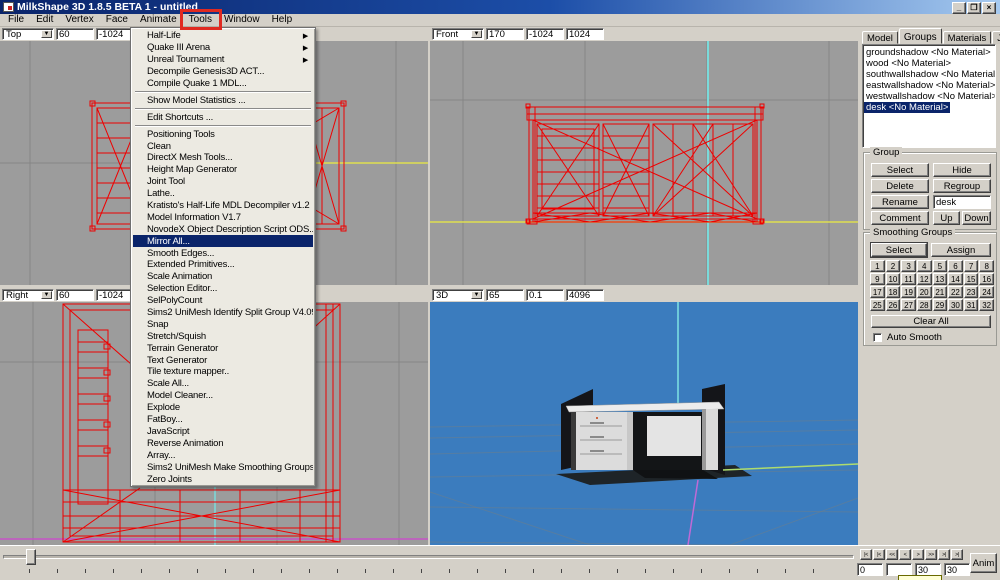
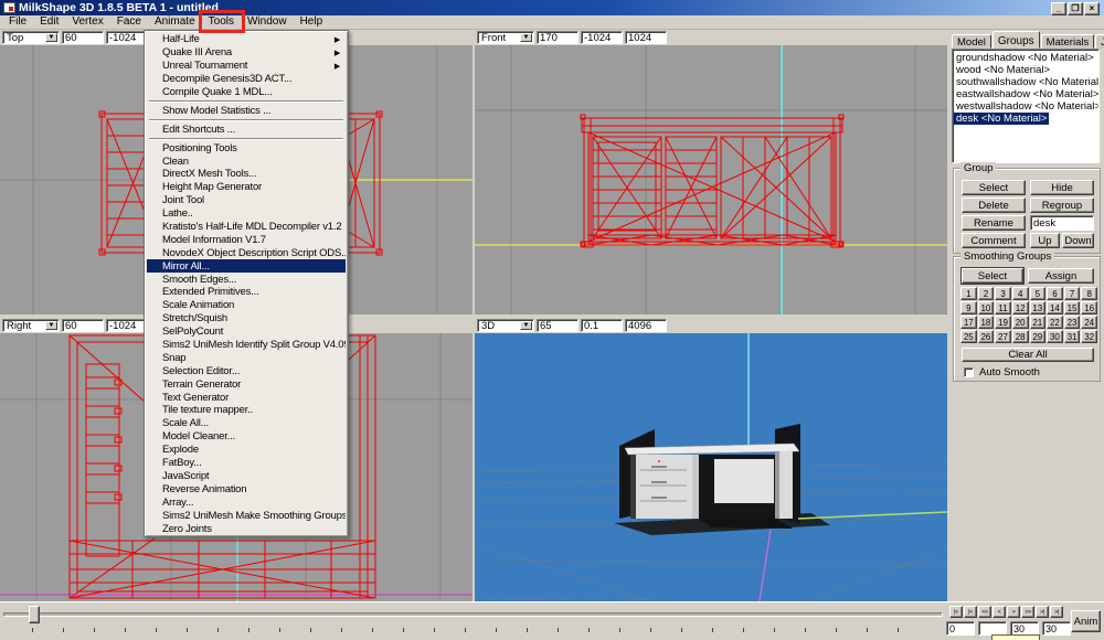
  MilkShape 3D 1.8.5 BETA 1 - untitled
  _
  ❐
  ×
  File
  Edit
  Vertex
  Face
  Animate
  Tools
  Window
  Help
  Top
  60
  -1024
  Front
  170
  -1024
  1024
  Right
  60
  -1024
  3D
  65
  0.1
  4096
  Model
  Groups
  Materials
  groundshadow <No Material>
  wood <No Material>
  southwallshadow <No Material
  eastwallshadow <No Material>
  westwallshadow <No Material>
  desk <No Material>
  Group
  Select
  Hide
  Delete
  Regroup
  Rename
  desk
  Comment
  Up
  Down
  Smoothing Groups
  Select
  Assign
  1
  2
  3
  4
  5
  6
  7
  8
  9
  10
  11
  12
  13
  14
  15
  16
  17
  18
  19
  20
  21
  22
  23
  24
  25
  26
  27
  28
  29
  30
  31
  32
  Clear All
  Auto Smooth
  Half-Life
  Quake III Arena
  Unreal Tournament
  Decompile Genesis3D ACT...
  Compile Quake 1 MDL...
  Show Model Statistics ...
  Edit Shortcuts ...
  Positioning Tools
  Clean
  DirectX Mesh Tools...
  Height Map Generator
  Joint Tool
  Lathe..
  Kratisto's Half-Life MDL Decompiler v1.2
  Model Information V1.7
  NovodeX Object Description Script ODS..
  Mirror All...
  Smooth Edges...
  Extended Primitives...
  Scale Animation
- Selection Editor...
+ Stretch/Squish
  SelPolyCount
  Sims2 UniMesh Identify Split Group V4.0
  Snap
- Stretch/Squish
+ Selection Editor...
  Terrain Generator
  Text Generator
  Tile texture mapper..
  Scale All...
  Model Cleaner...
  Explode
  FatBoy...
  JavaScript
  Reverse Animation
  Array...
  Sims2 UniMesh Make Smoothing Groups
  Zero Joints
  0
  30
  30
  Anim
